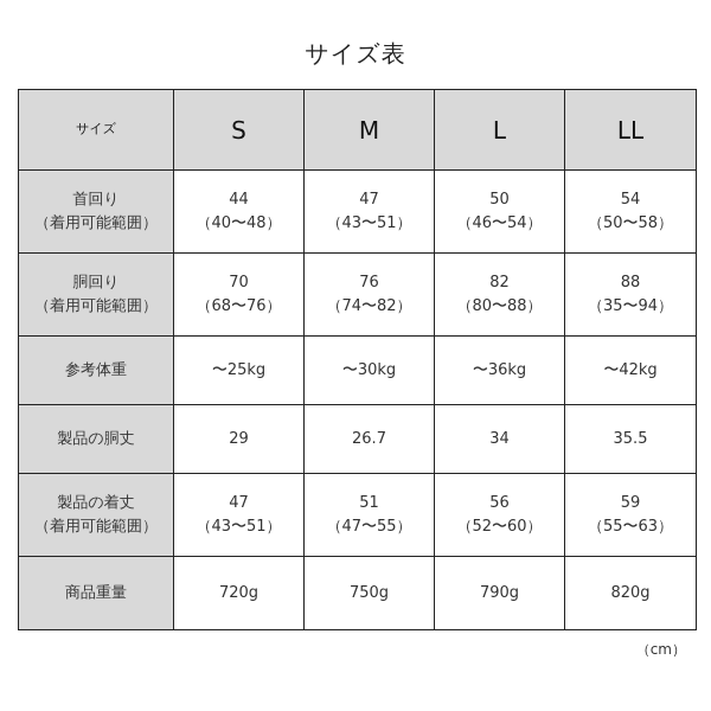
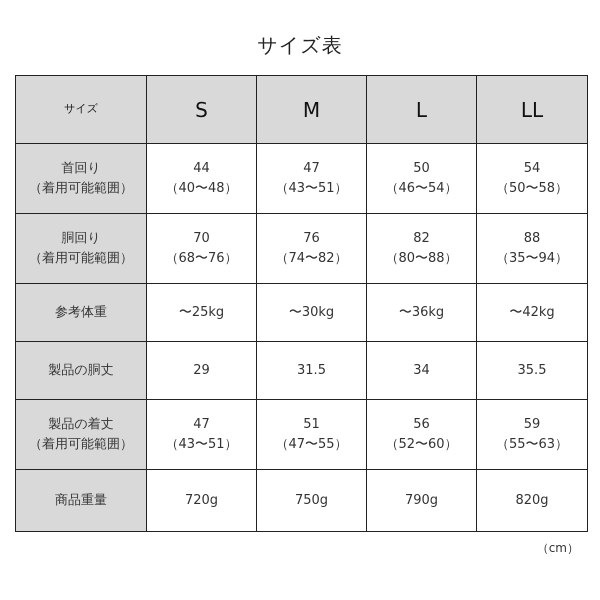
  サイズ表
  サイズ	S	M	L	LL
  首回り （着用可能範囲）	44（40〜48）	47（43〜51）	50（46〜54）	54（50〜58）
  胴回り （着用可能範囲）	70（68〜76）	76（74〜82）	82（80〜88）	88（35〜94）
  参考体重	〜25kg	〜30kg	〜36kg	〜42kg
- 製品の胴丈	29	26.7	34	35.5
+ 製品の胴丈	29	31.5	34	35.5
  製品の着丈 （着用可能範囲）	47（43〜51）	51（47〜55）	56（52〜60）	59（55〜63）
  商品重量	720g	750g	790g	820g
  （cm）
